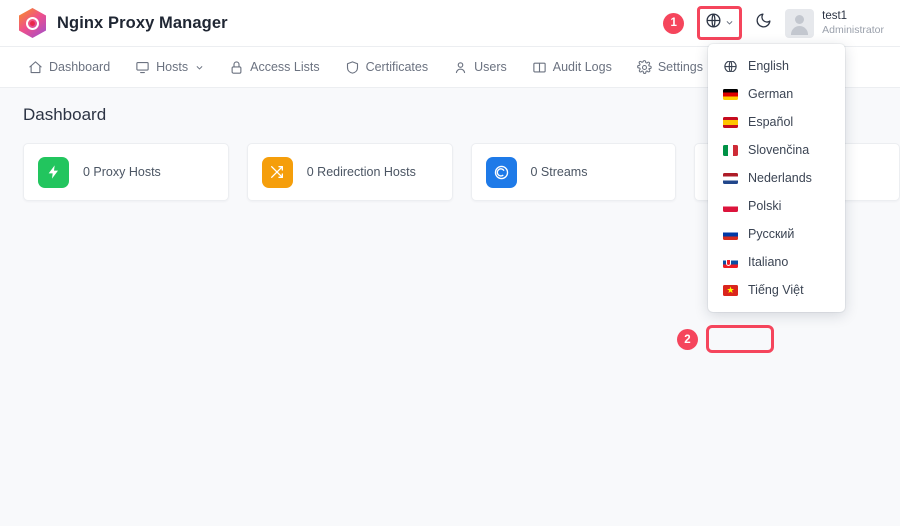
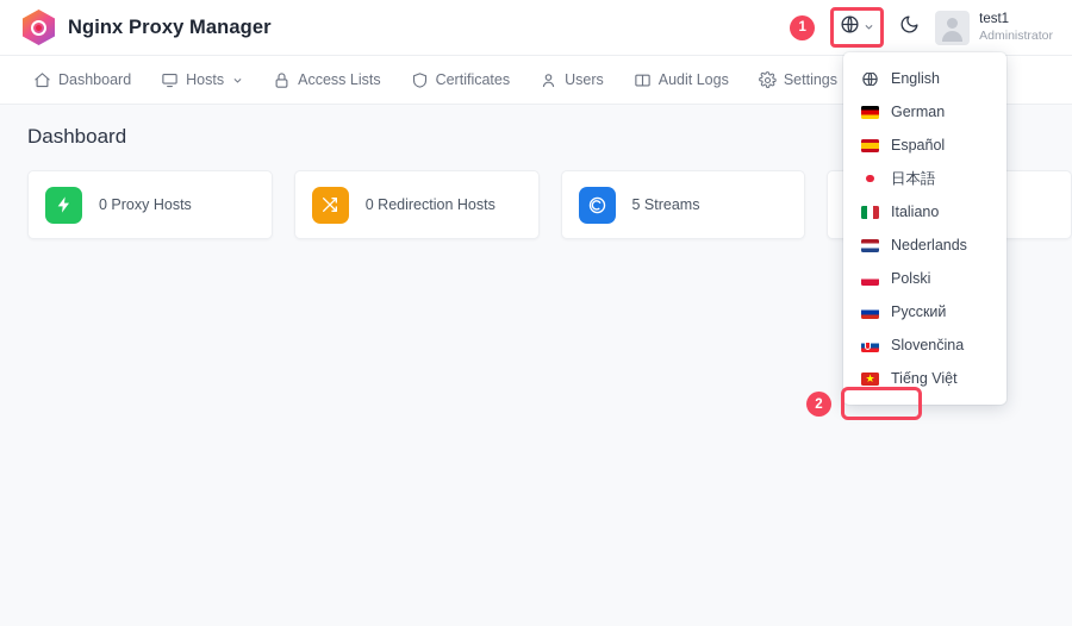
  Nginx Proxy Manager
  1
  test1
  Administrator
  Dashboard
  Hosts
  Access Lists
  Certificates
  Users
  Audit Logs
  Settings
  Dashboard
  0 Proxy Hosts
  0 Redirection Hosts
- 0 Streams
+ 5 Streams
  English
  German
  Español
+ 日本語
- Slovenčina
+ Italiano
  Nederlands
  Polski
  Русский
- Italiano
+ Slovenčina
  ★
  Tiếng Việt
  2
